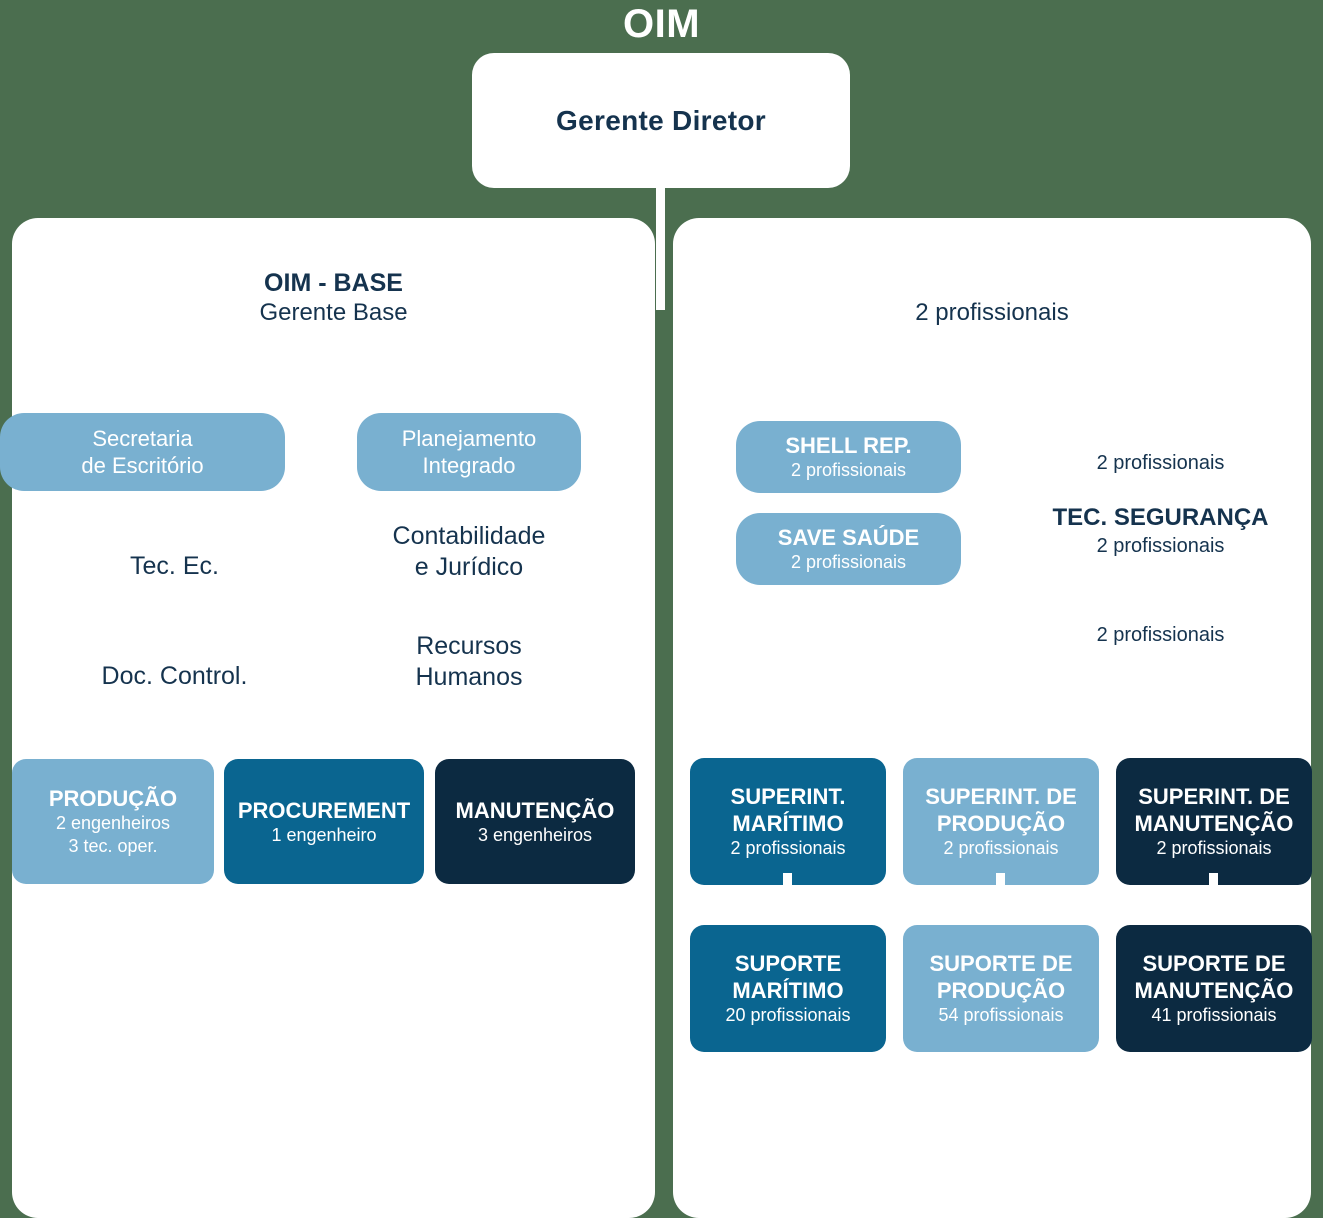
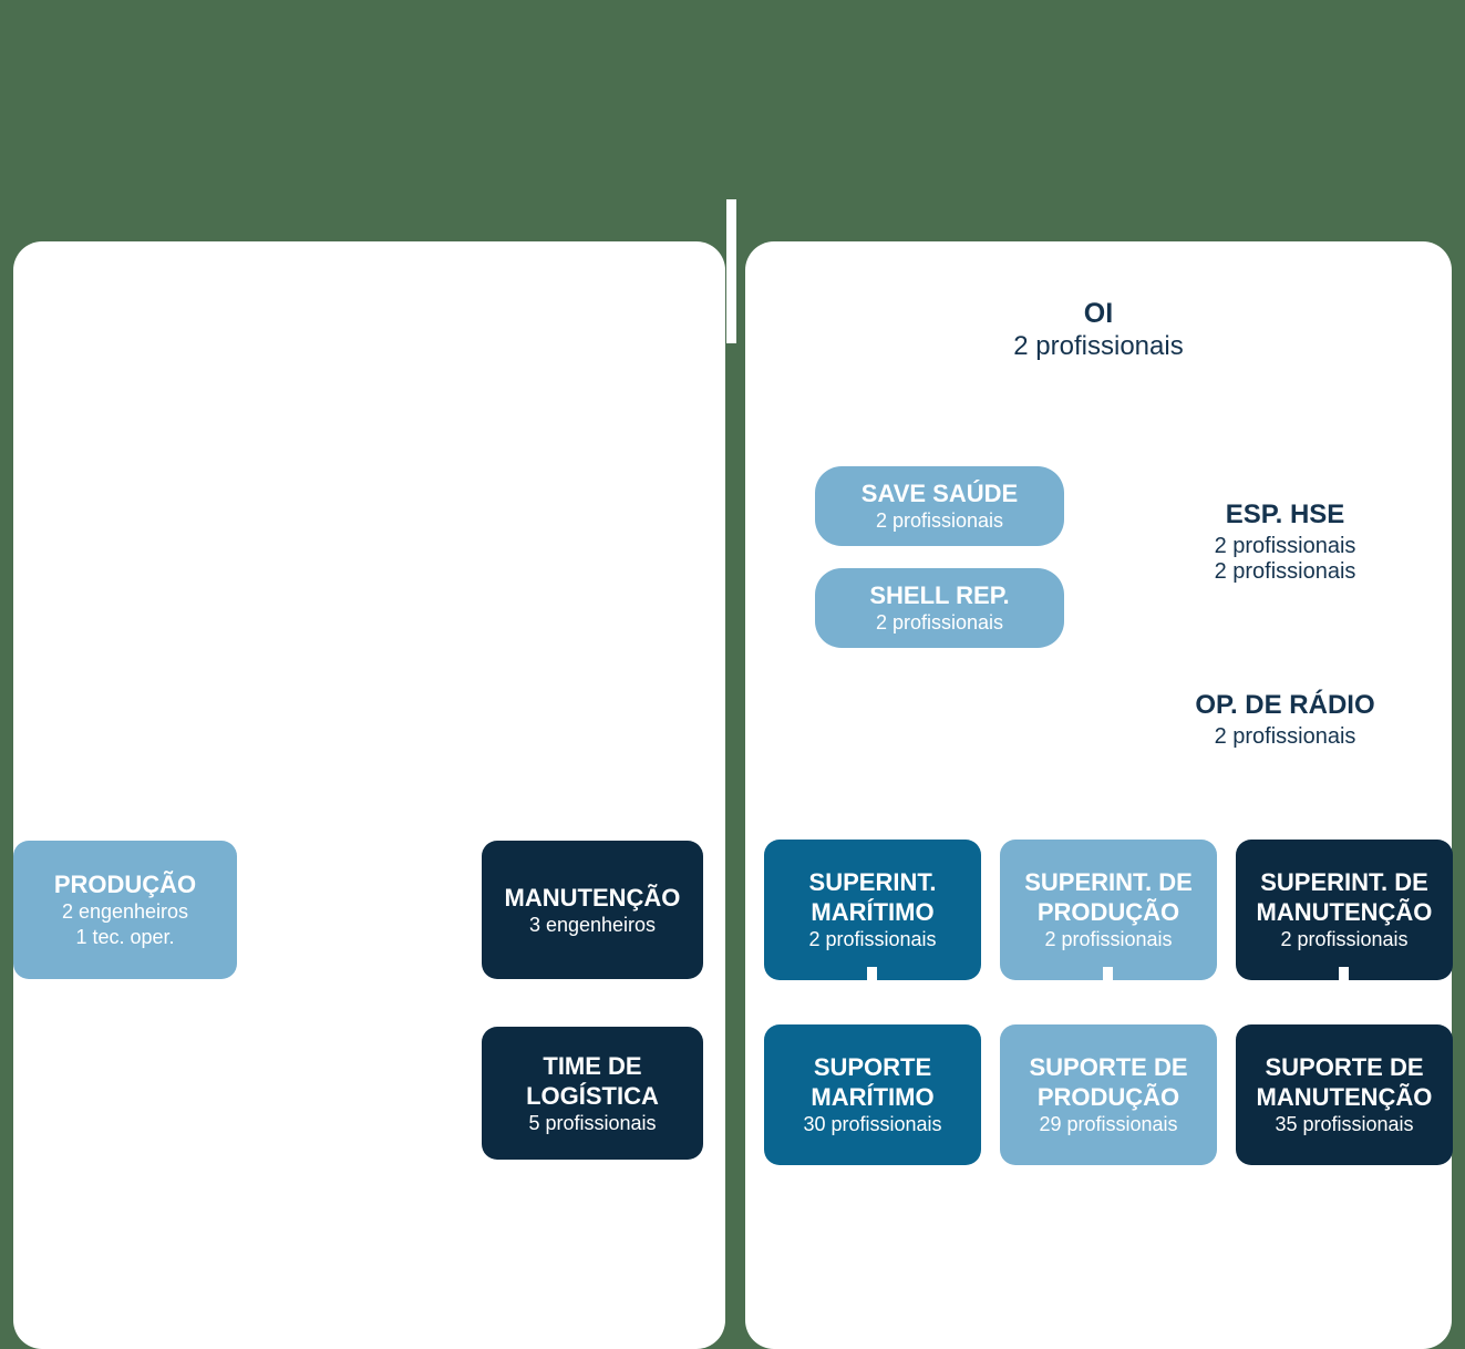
- OIM
- Gerente Diretor
- OIM - BASE
- Gerente Base
- Secretaria
- de Escritório
- Planejamento
- Integrado
- Tec. Ec.
- Contabilidade
- e Jurídico
- Doc. Control.
- Recursos
- Humanos
  PRODUÇÃO
  2 engenheiros
- 3 tec. oper.
+ 1 tec. oper.
- PROCUREMENT
- 1 engenheiro
  MANUTENÇÃO
  3 engenheiros
+ TIME DE
+ LOGÍSTICA
+ 5 profissionais
+ OI
  2 profissionais
- SHELL REP.
+ SAVE SAÚDE
  2 profissionais
- SAVE SAÚDE
+ SHELL REP.
  2 profissionais
+ ESP. HSE
  2 profissionais
- TEC. SEGURANÇA
  2 profissionais
+ OP. DE RÁDIO
  2 profissionais
  SUPERINT.
  MARÍTIMO
  2 profissionais
  SUPERINT. DE
  PRODUÇÃO
  2 profissionais
  SUPERINT. DE
  MANUTENÇÃO
  2 profissionais
  SUPORTE
  MARÍTIMO
- 20 profissionais
+ 30 profissionais
  SUPORTE DE
  PRODUÇÃO
- 54 profissionais
+ 29 profissionais
  SUPORTE DE
  MANUTENÇÃO
- 41 profissionais
+ 35 profissionais
